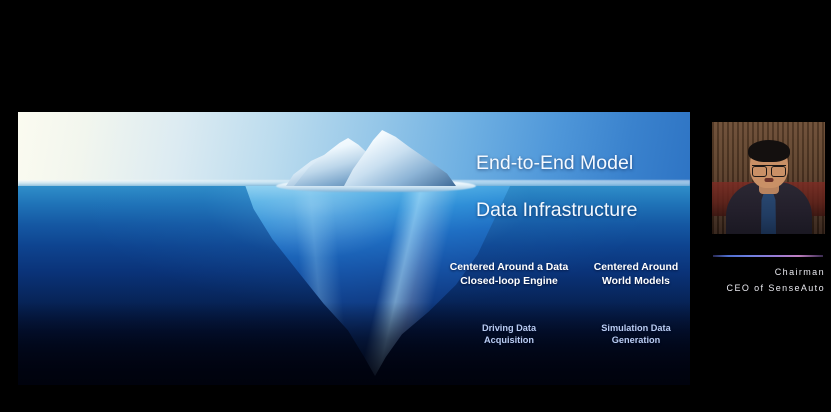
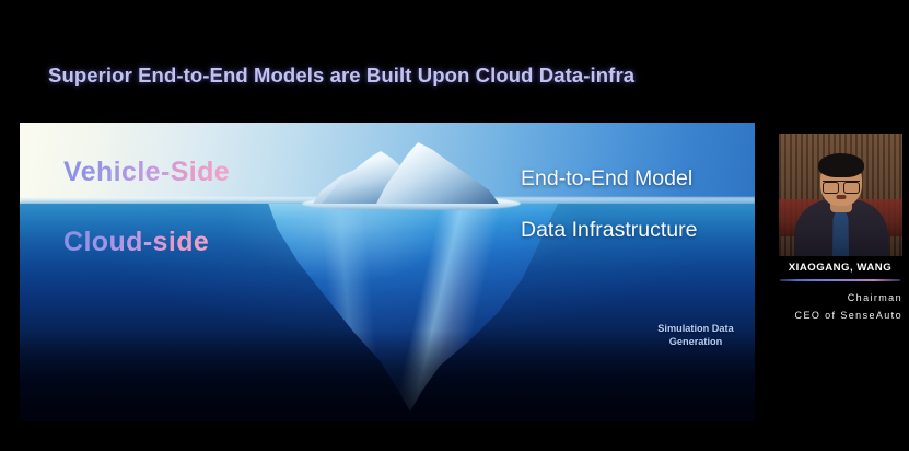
+ Superior End-to-End Models are Built Upon Cloud Data-infra
+ Vehicle-Side
+ Cloud-side
  End-to-End Model
  Data Infrastructure
- Centered Around a Data
- Closed-loop Engine
- Driving Data
- Acquisition
- Centered Around
- World Models
  Simulation Data
  Generation
+ XIAOGANG, WANG
  Chairman
  CEO of SenseAuto
